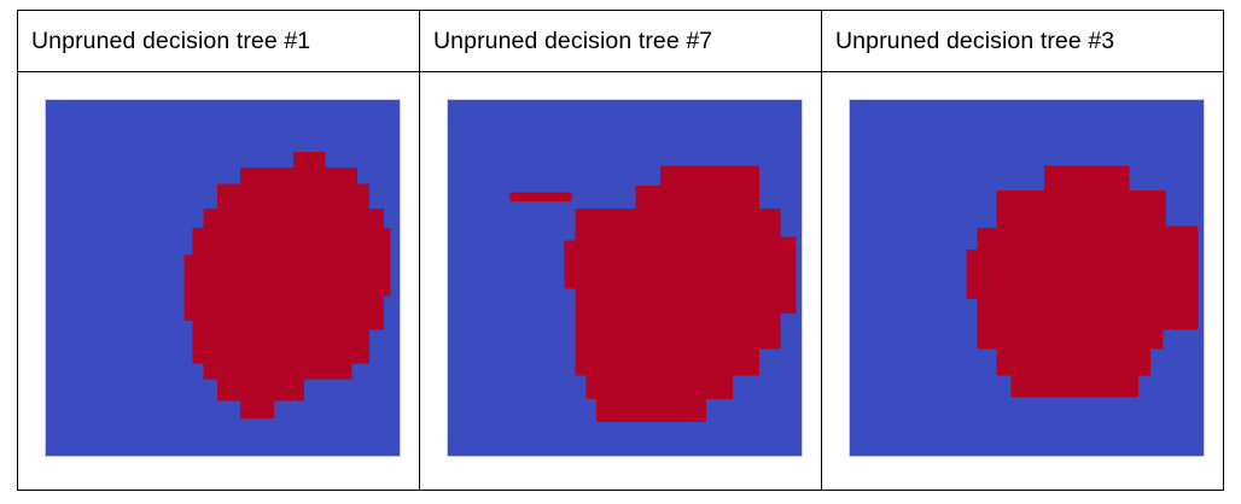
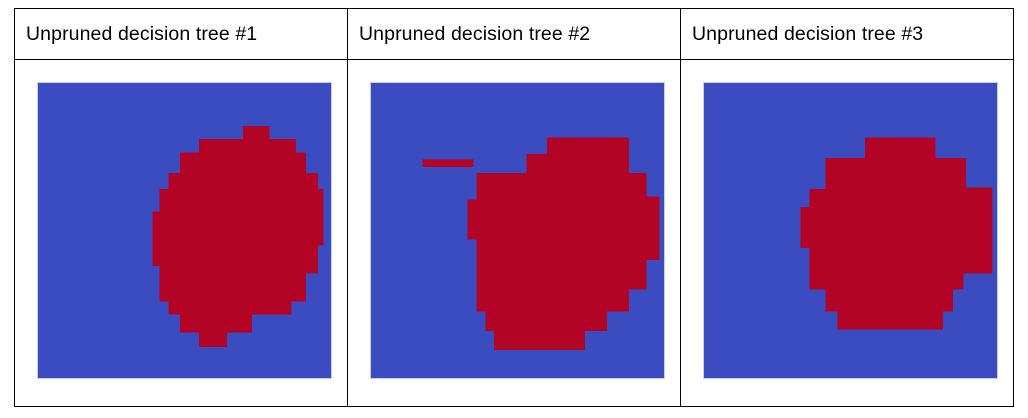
- Unpruned decision tree #1	Unpruned decision tree #7	Unpruned decision tree #3
+ Unpruned decision tree #1	Unpruned decision tree #2	Unpruned decision tree #3
